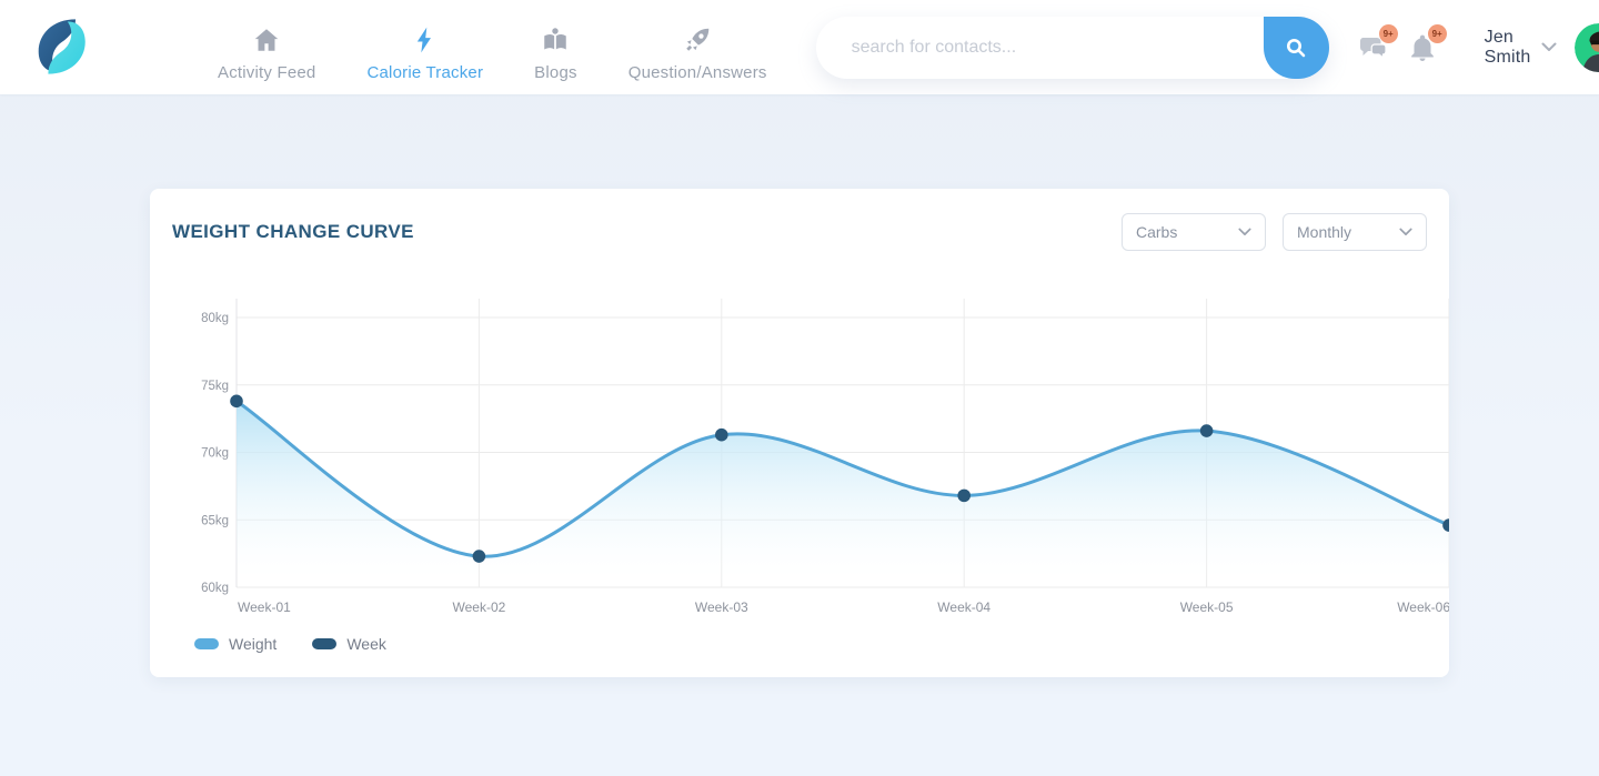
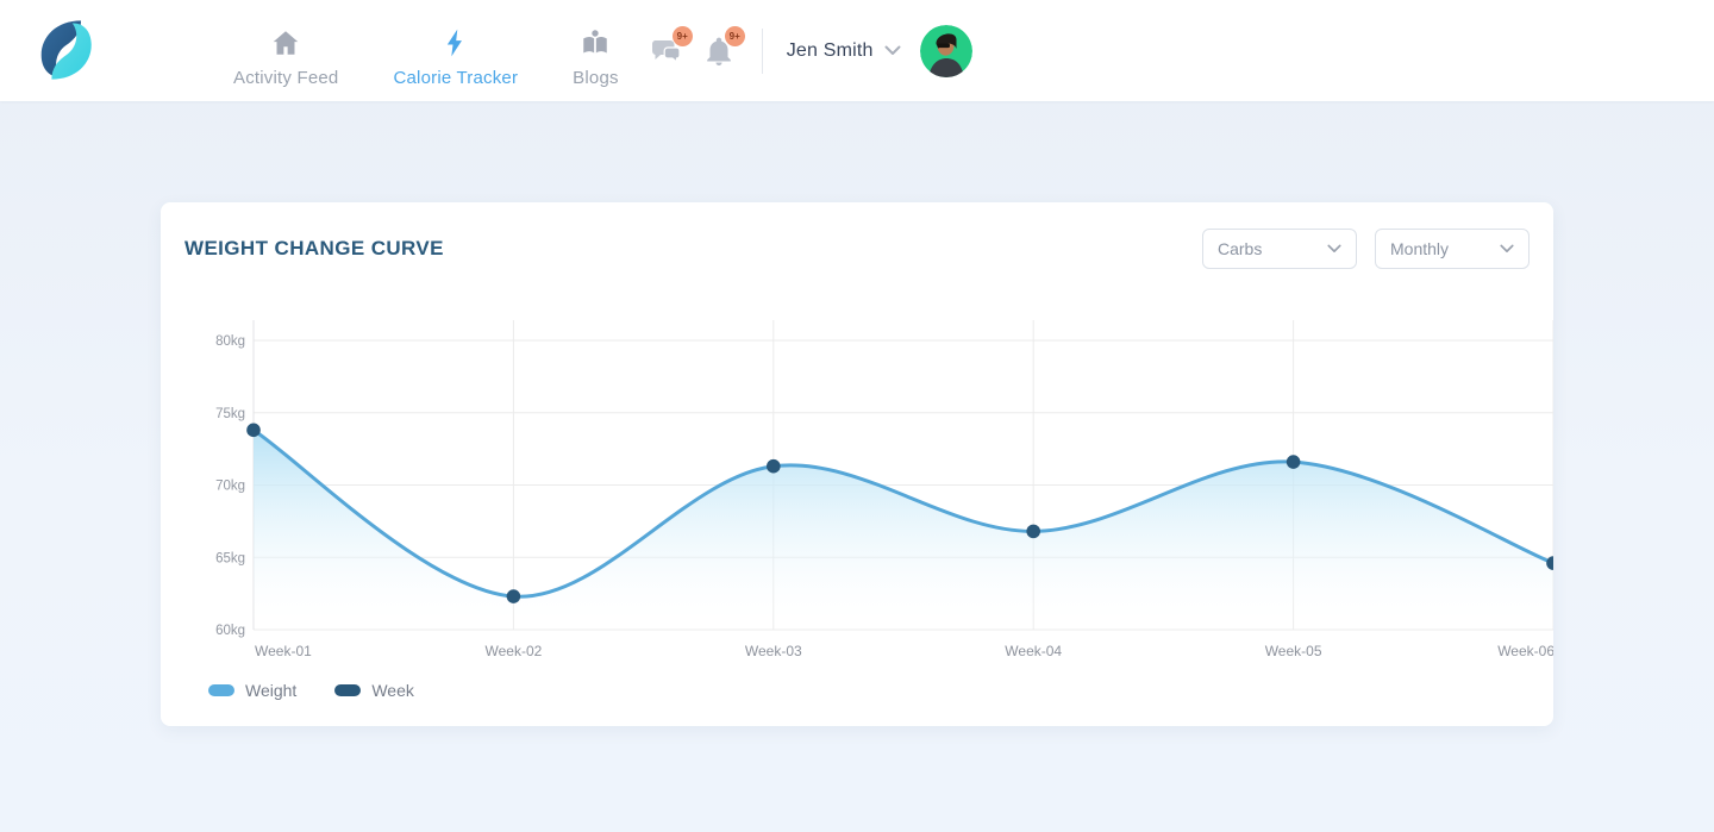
  Activity Feed
  Calorie Tracker
  Blogs
- Question/Answers
- search for contacts...
  9+
  9+
  Jen Smith
  WEIGHT CHANGE CURVE
  Carbs
  Monthly
  80kg
  75kg
  70kg
  65kg
  60kg
  Week-01
  Week-02
  Week-03
  Week-04
  Week-05
  Week-06
  Weight
  Week
